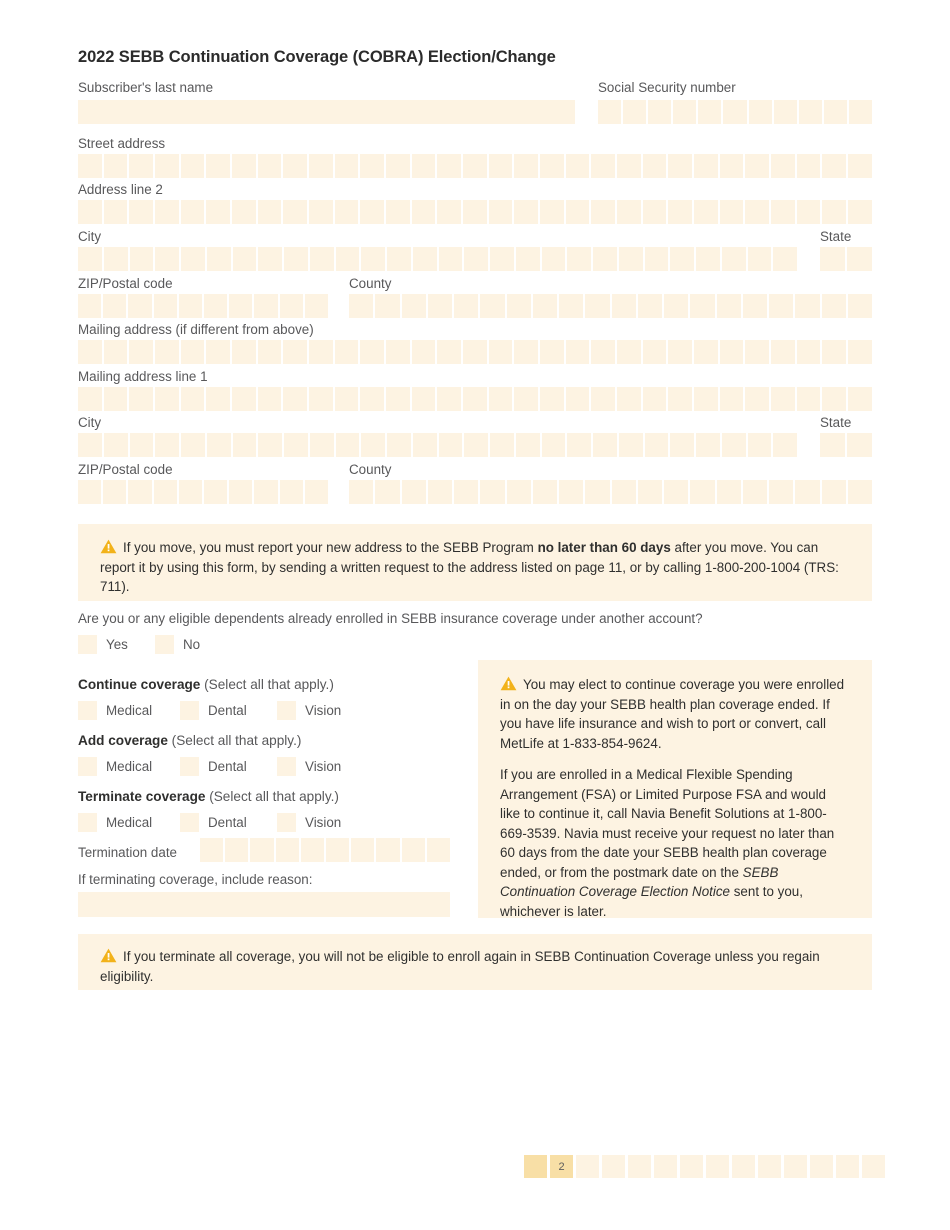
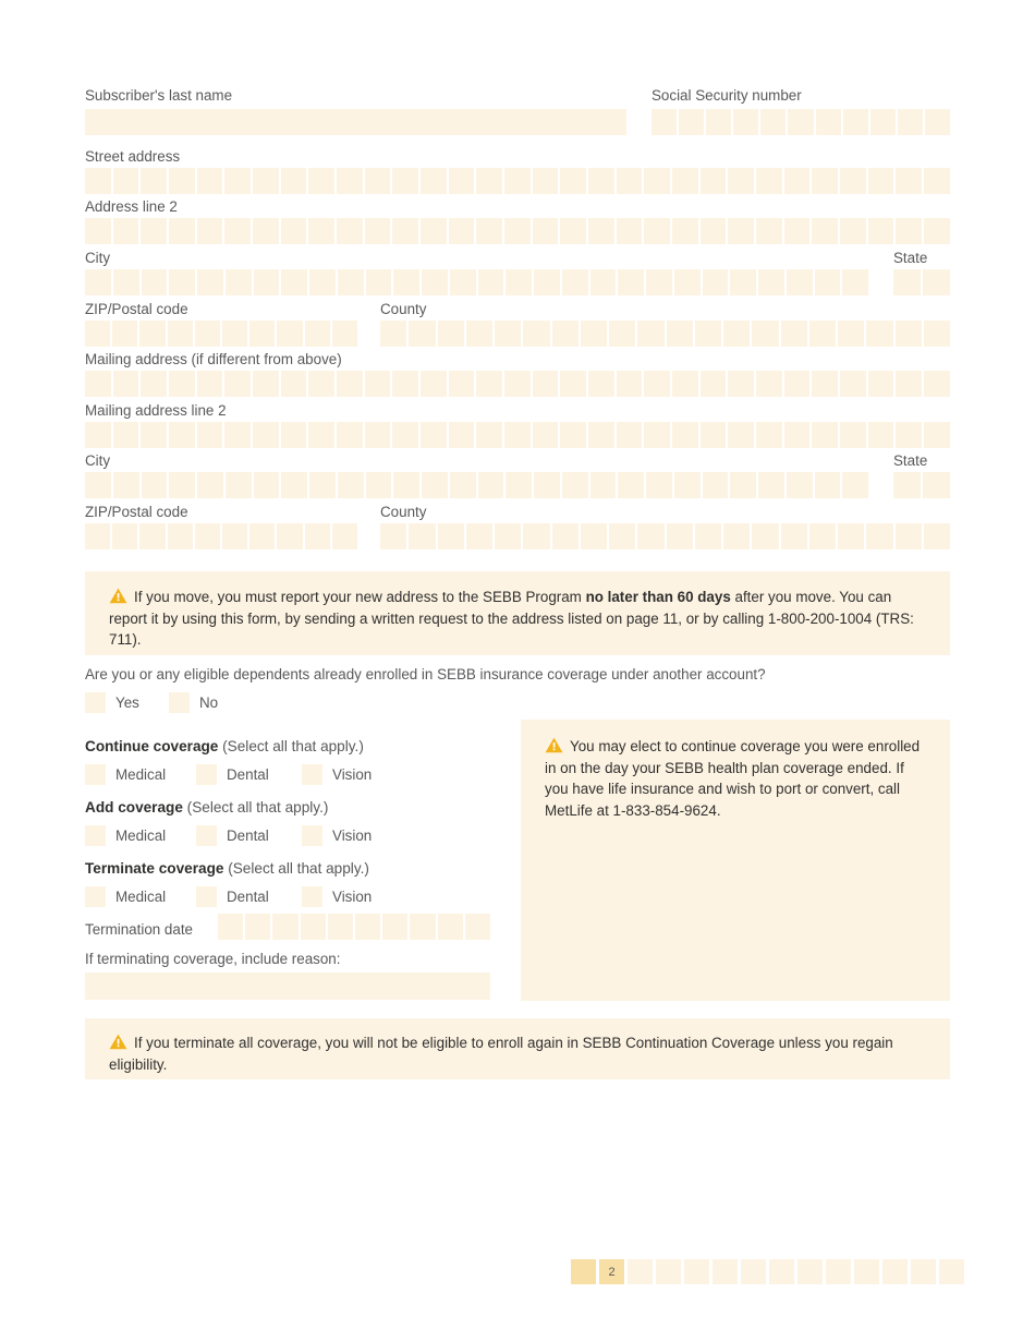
- 2022 SEBB Continuation Coverage (COBRA) Election/Change
  Subscriber's last name
  Social Security number
  Street address
  Address line 2
  City
  State
  ZIP/Postal code
  County
  Mailing address (if different from above)
- Mailing address line 1
+ Mailing address line 2
  City
  State
  ZIP/Postal code
  County
  If you move, you must report your new address to the SEBB Program no later than 60 days after you move. You can report it by using this form, by sending a written request to the address listed on page 11, or by calling 1-800-200-1004 (TRS: 711).
  Are you or any eligible dependents already enrolled in SEBB insurance coverage under another account?
  Yes
  No
  Continue coverage (Select all that apply.)
  Medical
  Dental
  Vision
  Add coverage (Select all that apply.)
  Medical
  Dental
  Vision
  Terminate coverage (Select all that apply.)
  Medical
  Dental
  Vision
  Termination date
  If terminating coverage, include reason:
  You may elect to continue coverage you were enrolled in on the day your SEBB health plan coverage ended. If you have life insurance and wish to port or convert, call MetLife at 1-833-854-9624.
- If you are enrolled in a Medical Flexible Spending Arrangement (FSA) or Limited Purpose FSA and would like to continue it, call Navia Benefit Solutions at 1-800-669-3539. Navia must receive your request no later than 60 days from the date your SEBB health plan coverage ended, or from the postmark date on the SEBB Continuation Coverage Election Notice sent to you, whichever is later.
  If you terminate all coverage, you will not be eligible to enroll again in SEBB Continuation Coverage unless you regain eligibility.
  2
